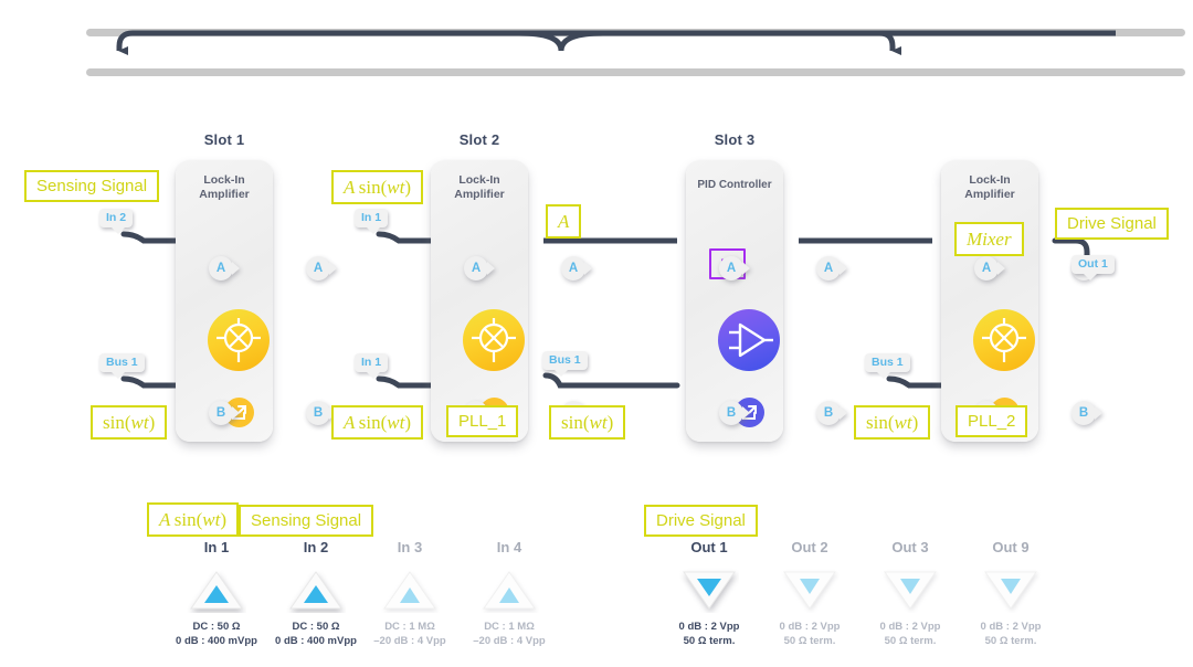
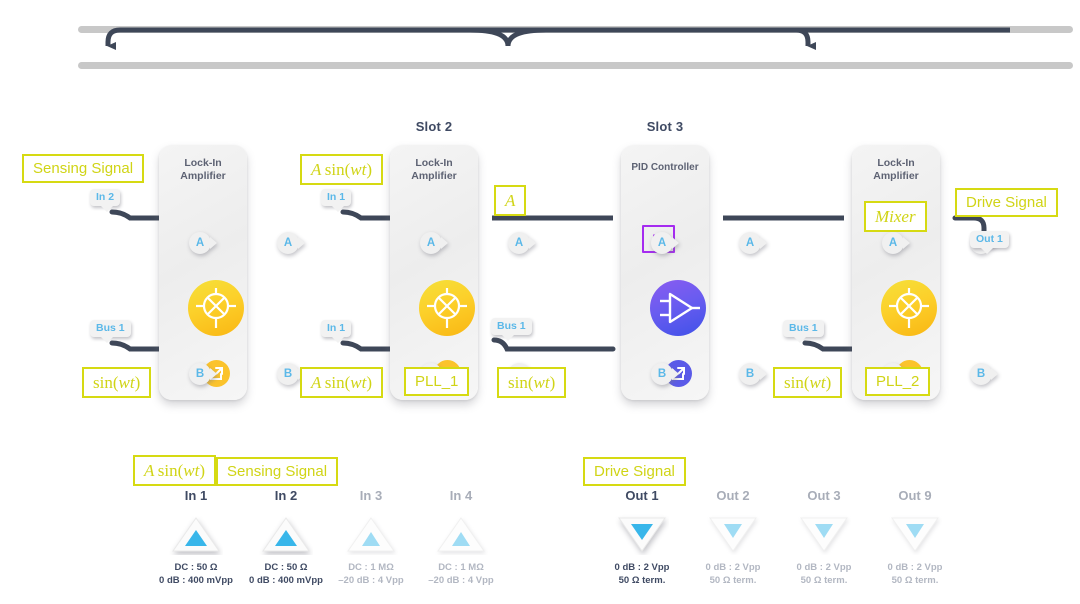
- Slot 1
  Lock-In
  Amplifier
  A
  A
  B
  B
  In 2
  Bus 1
  Sensing Signal
  sin(wt)
  Slot 2
  Lock-In
  Amplifier
  A
  A
  In 1
  In 1
  Bus 1
  A sin(wt)
  A
  A sin(wt)
  PLL_1
  sin(wt)
  Slot 3
  PID Controller
  A
  A
  B
  B
  Lock-In
  Amplifier
  A
  B
  Mixer
  Bus 1
  Out 1
  Drive Signal
  sin(wt)
  PLL_2
  A sin(wt)
  Sensing Signal
  Drive Signal
  In 1
  DC : 50 Ω
  0 dB : 400 mVpp
  In 2
  DC : 50 Ω
  0 dB : 400 mVpp
  In 3
  DC : 1 MΩ
  –20 dB : 4 Vpp
  In 4
  DC : 1 MΩ
  –20 dB : 4 Vpp
  Out 1
  0 dB : 2 Vpp
  50 Ω term.
  Out 2
  0 dB : 2 Vpp
  50 Ω term.
  Out 3
  0 dB : 2 Vpp
  50 Ω term.
  Out 9
  0 dB : 2 Vpp
  50 Ω term.
